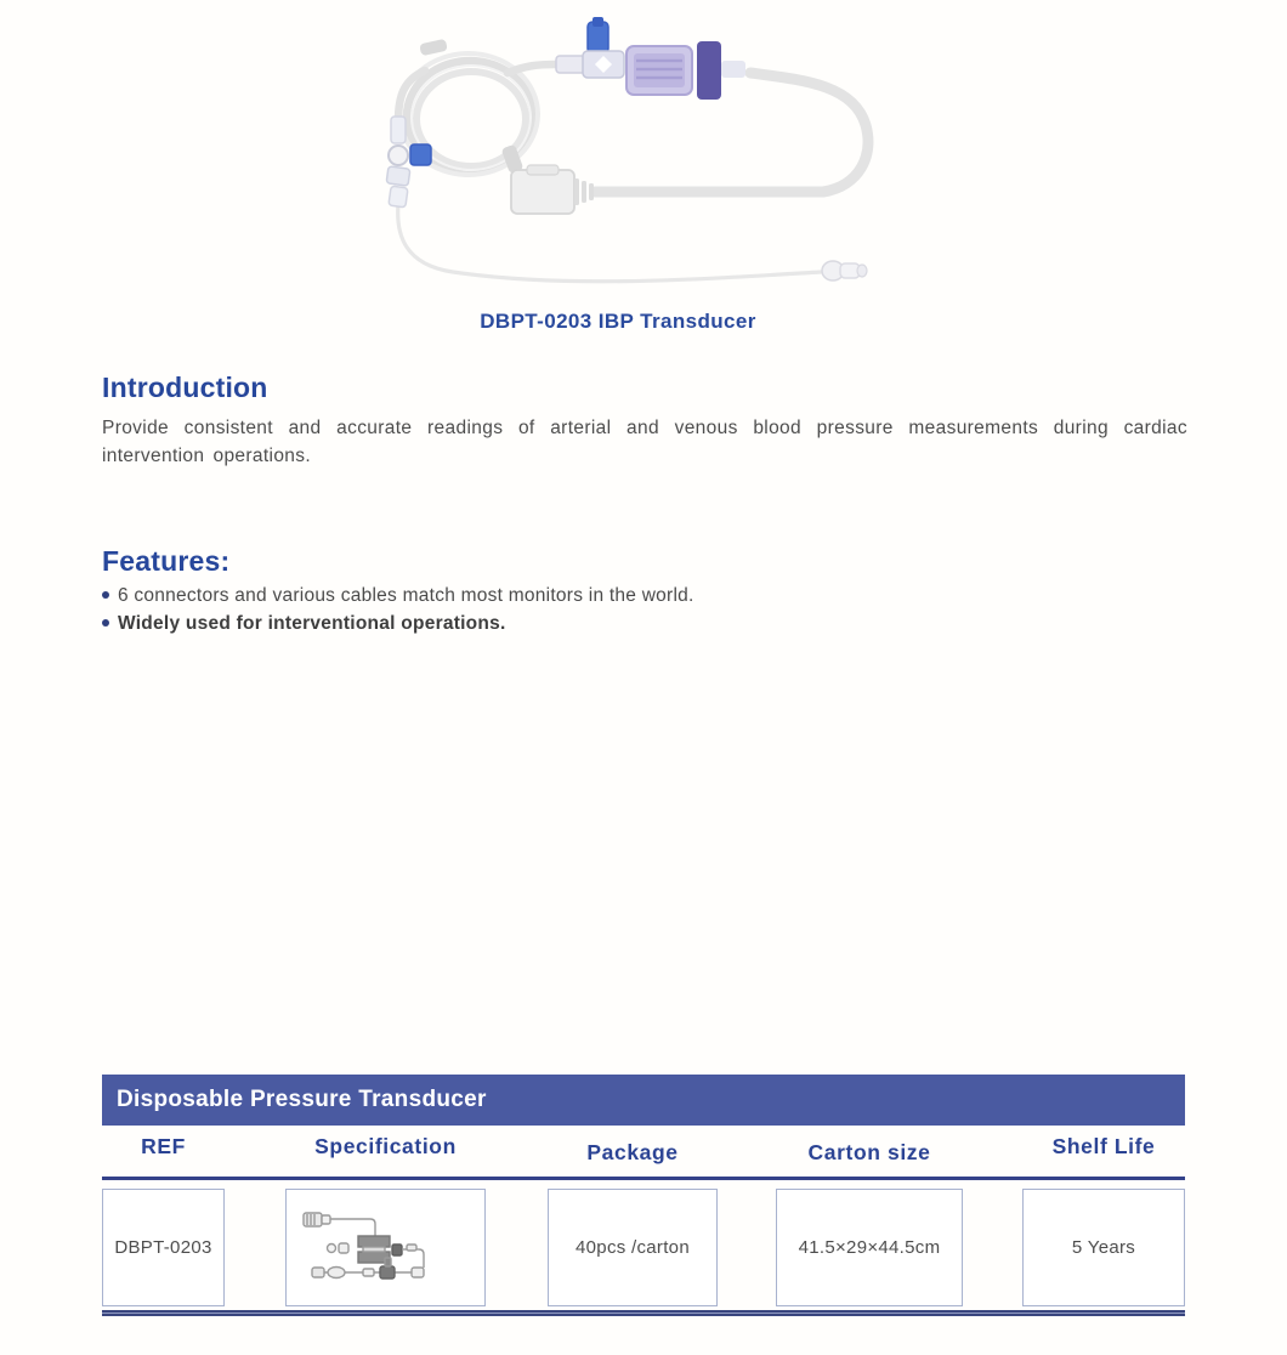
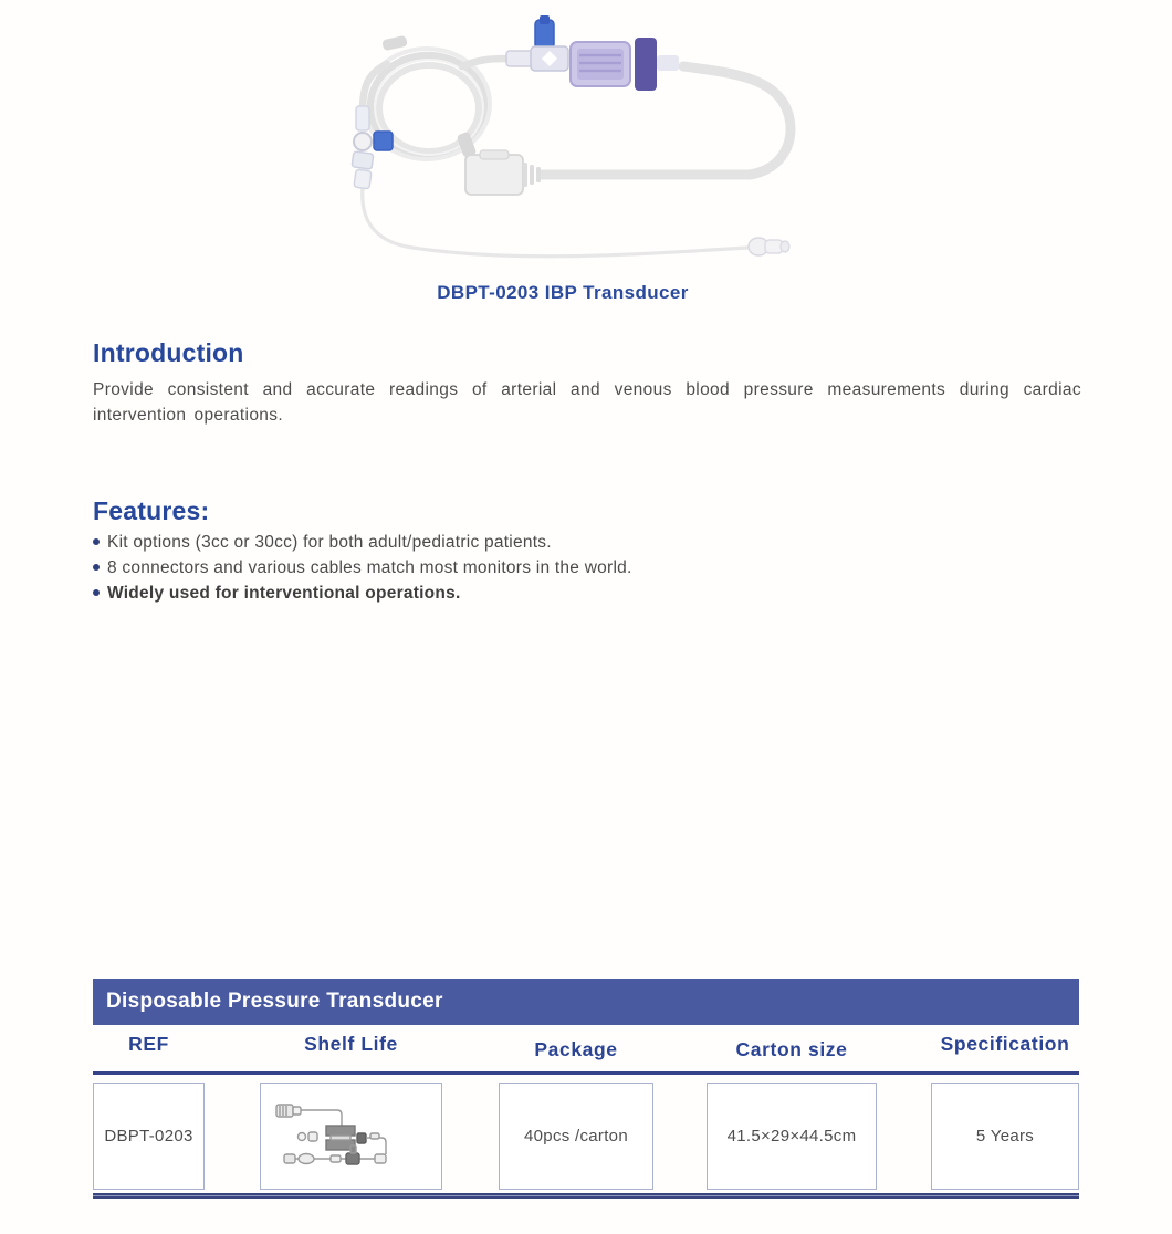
  DBPT-0203 IBP Transducer
  Introduction
  Provide consistent and accurate readings of arterial and venous blood pressure measurements during cardiac intervention operations.
  Features:
+ Kit options (3cc or 30cc) for both adult/pediatric patients.
- 6 connectors and various cables match most monitors in the world.
+ 8 connectors and various cables match most monitors in the world.
  Widely used for interventional operations.
  Disposable Pressure Transducer
  REF
- Specification
+ Shelf Life
  Package
  Carton size
- Shelf Life
+ Specification
  DBPT-0203
  40pcs /carton
  41.5×29×44.5cm
  5 Years
